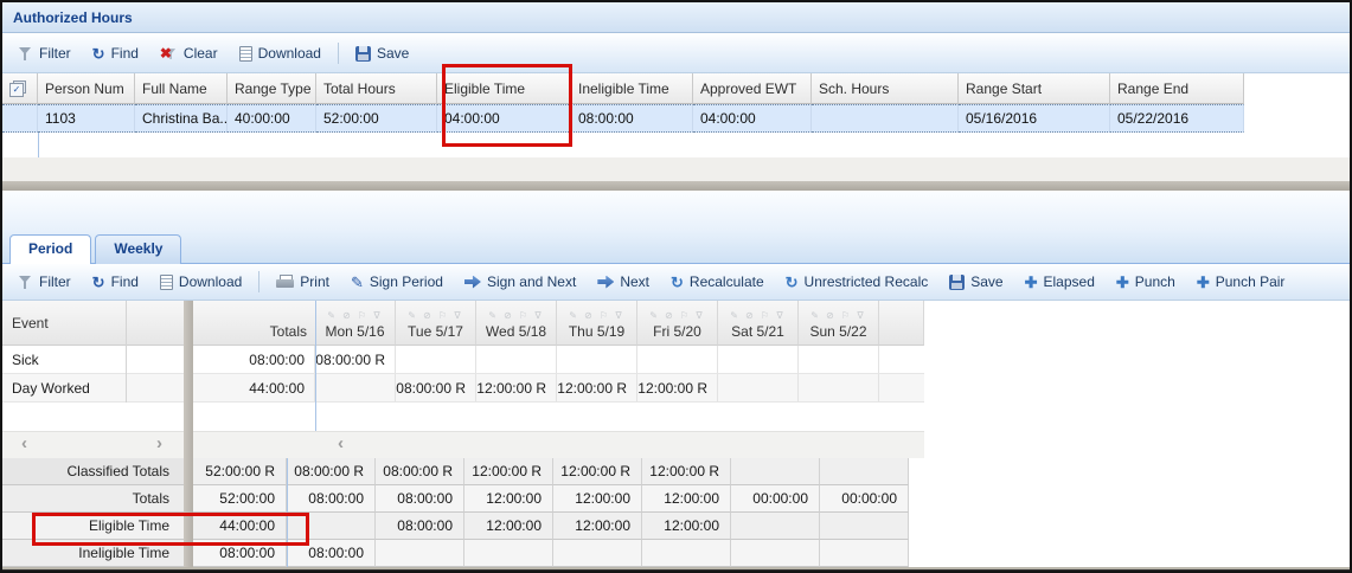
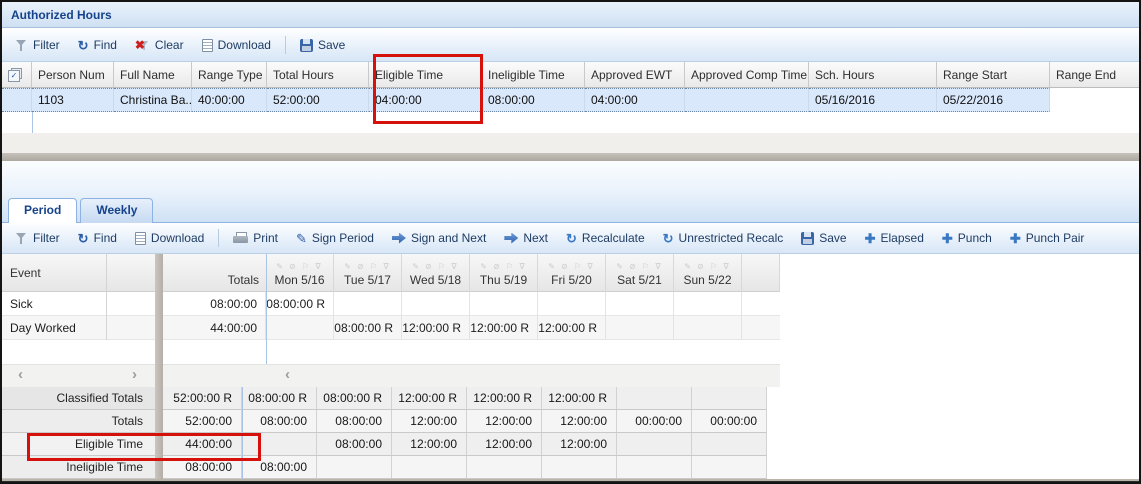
  Authorized Hours
  Filter
  ↻
  Find
  ✖
  Clear
  Download
  Save
  Person Num
  Full Name
  Range Type
  Total Hours
  Eligible Time
  Ineligible Time
  Approved EWT
+ Approved Comp Time
  Sch. Hours
  Range Start
  Range End
  1103
  Christina Ba..
  40:00:00
  52:00:00
  04:00:00
  08:00:00
  04:00:00
  05/16/2016
  05/22/2016
  Period
  Weekly
  Filter
  ↻
  Find
  Download
  Print
  ✎
  Sign Period
  Sign and Next
  Next
  ↻
  Recalculate
  ↻
  Unrestricted Recalc
  Save
  ✚
  Elapsed
  ✚
  Punch
  ✚
  Punch Pair
  Event
  Sick
  Day Worked
  ‹
  ›
  Classified Totals
  Totals
  Eligible Time
  Ineligible Time
  Totals
  ✎ ⊘ ⚐ ∇
  Mon 5/16
  ✎ ⊘ ⚐ ∇
  Tue 5/17
  ✎ ⊘ ⚐ ∇
  Wed 5/18
  ✎ ⊘ ⚐ ∇
  Thu 5/19
  ✎ ⊘ ⚐ ∇
  Fri 5/20
  ✎ ⊘ ⚐ ∇
  Sat 5/21
  ✎ ⊘ ⚐ ∇
  Sun 5/22
  08:00:00
  08:00:00 R
  44:00:00
  08:00:00 R
  12:00:00 R
  12:00:00 R
  12:00:00 R
  ‹
  52:00:00 R
  08:00:00 R
  08:00:00 R
  12:00:00 R
  12:00:00 R
  12:00:00 R
  52:00:00
  08:00:00
  08:00:00
  12:00:00
  12:00:00
  12:00:00
  00:00:00
  00:00:00
  44:00:00
  08:00:00
  12:00:00
  12:00:00
  12:00:00
  08:00:00
  08:00:00
